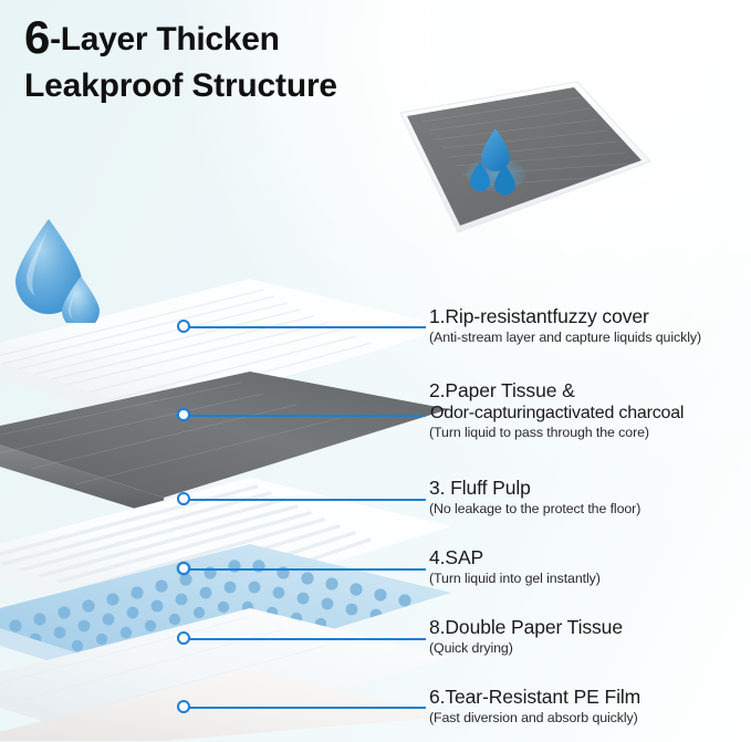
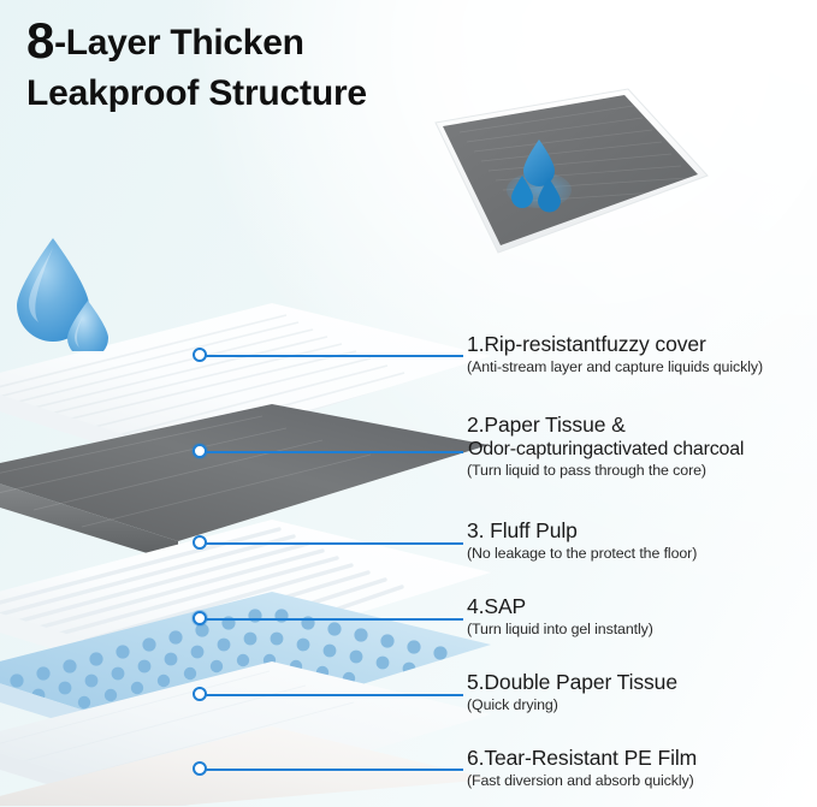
- 6-Layer Thicken
+ 8-Layer Thicken
  Leakproof Structure
  1.Rip-resistantfuzzy cover
  (Anti-stream layer and capture liquids quickly)
  2.Paper Tissue &
  Odor-capturingactivated charcoal
  (Turn liquid to pass through the core)
  3. Fluff Pulp
  (No leakage to the protect the floor)
  4.SAP
  (Turn liquid into gel instantly)
- 8.Double Paper Tissue
+ 5.Double Paper Tissue
  (Quick drying)
  6.Tear-Resistant PE Film
  (Fast diversion and absorb quickly)
